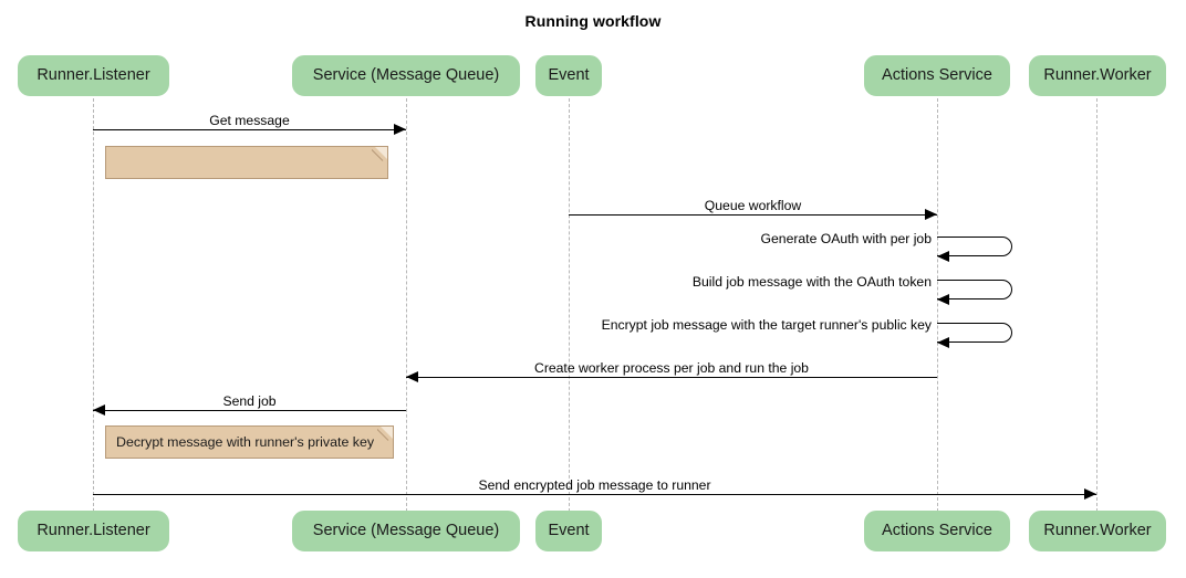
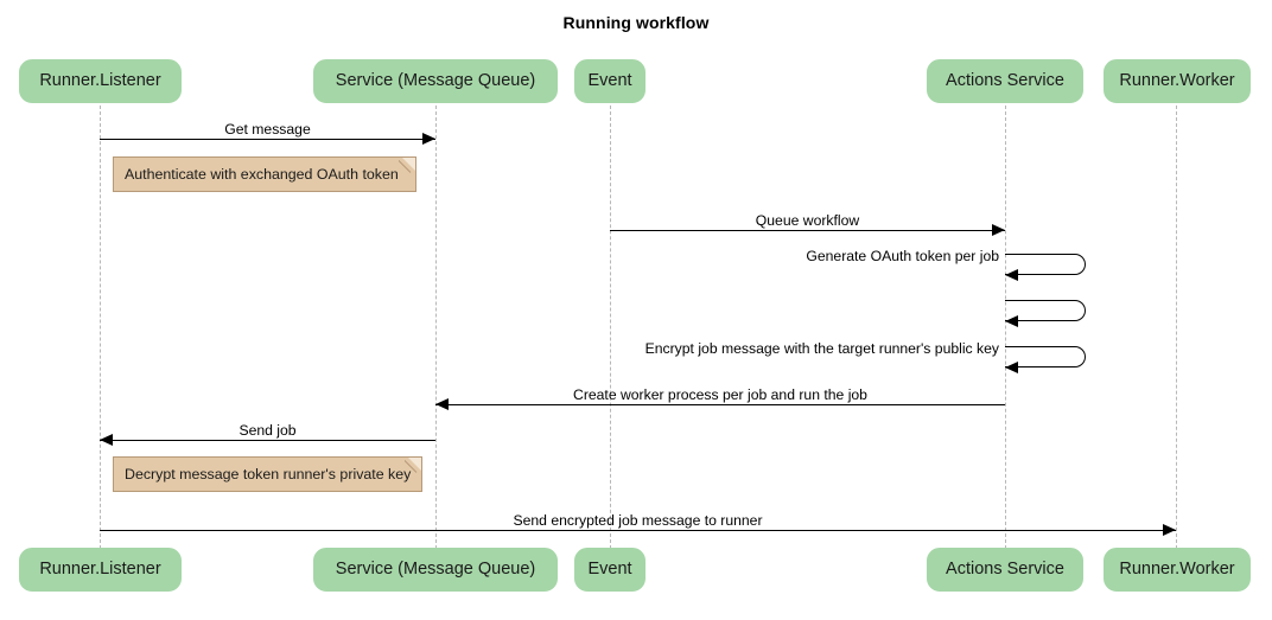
  Running workflow
  Runner.Listener
  Service (Message Queue)
  Event
  Actions Service
  Runner.Worker
  Get message
+ Authenticate with exchanged OAuth token
  Queue workflow
- Generate OAuth with per job
+ Generate OAuth token per job
- Build job message with the OAuth token
  Encrypt job message with the target runner's public key
  Create worker process per job and run the job
  Send job
- Decrypt message with runner's private key
+ Decrypt message token runner's private key
  Send encrypted job message to runner
  Runner.Listener
  Service (Message Queue)
  Event
  Actions Service
  Runner.Worker
